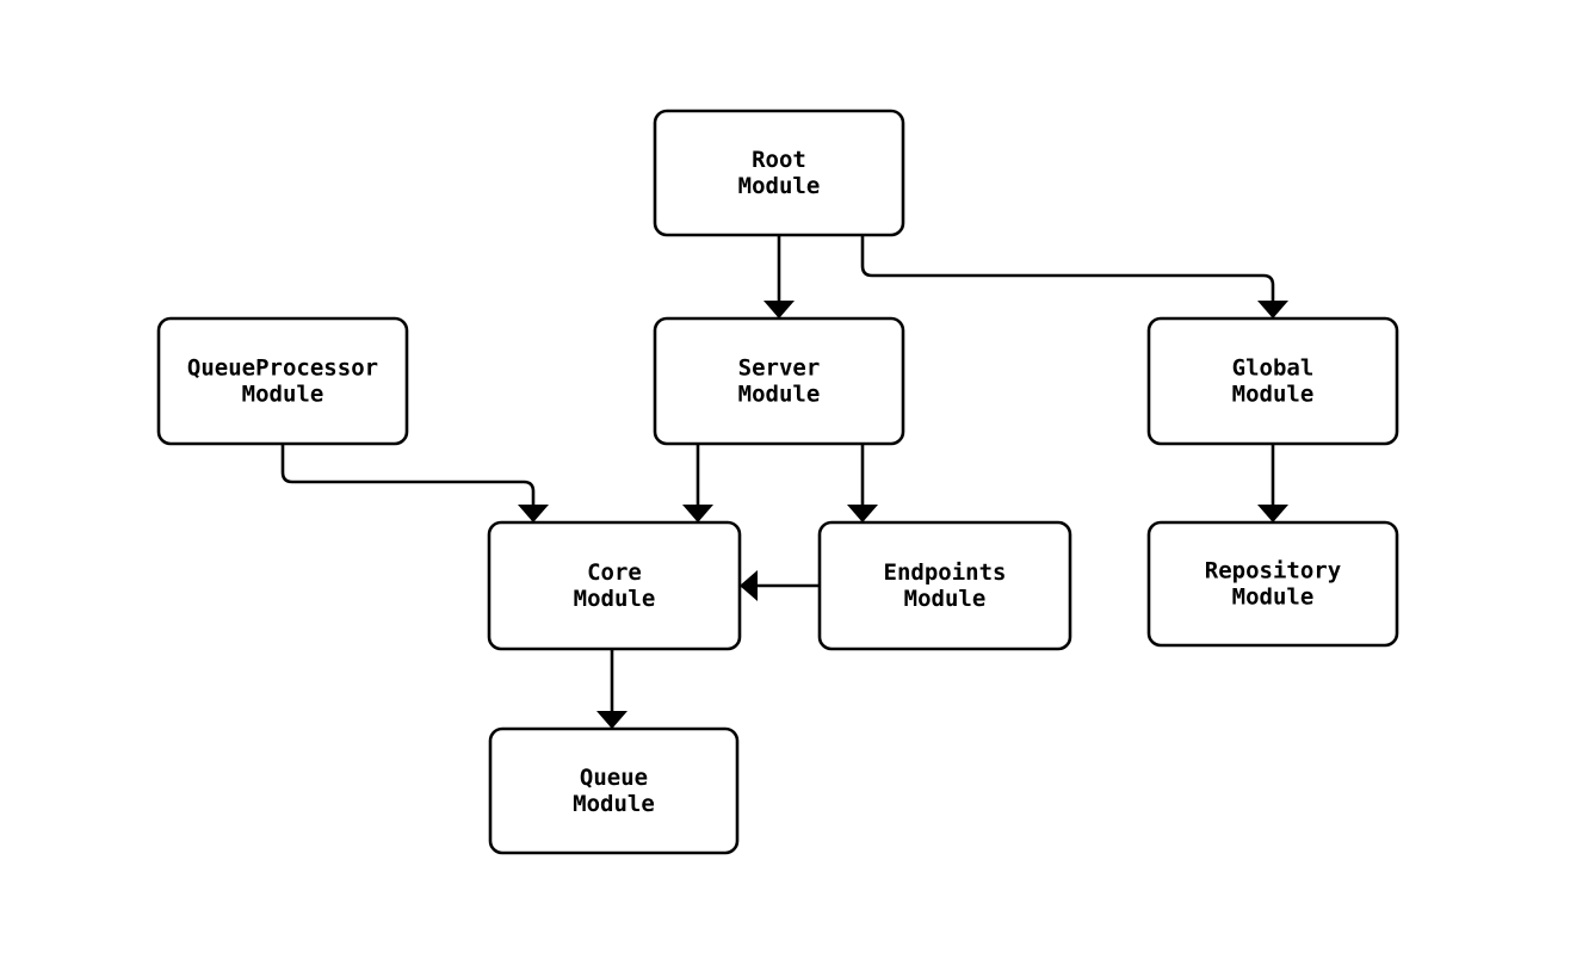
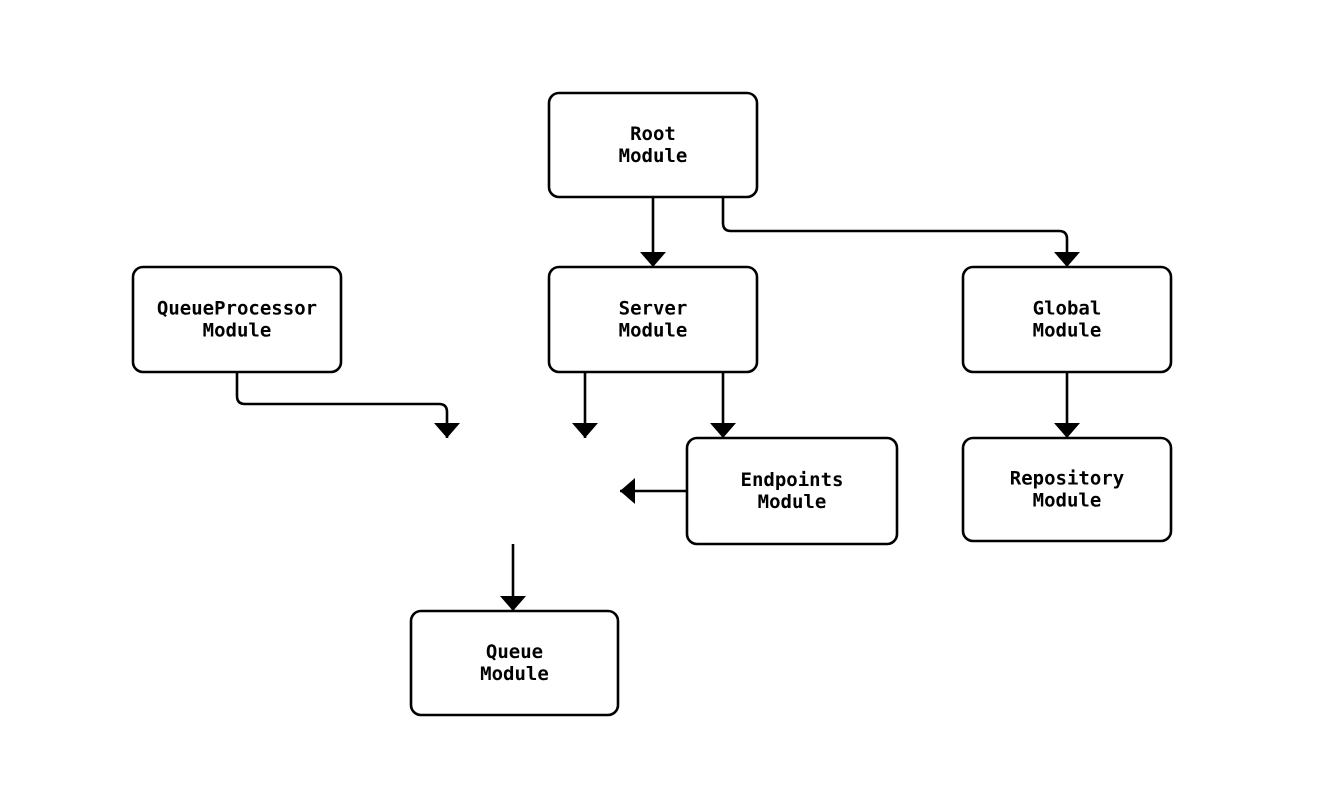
  Root Module
  QueueProcessor Module
  Server Module
  Global Module
- Core Module
  Endpoints Module
  Repository Module
  Queue Module
